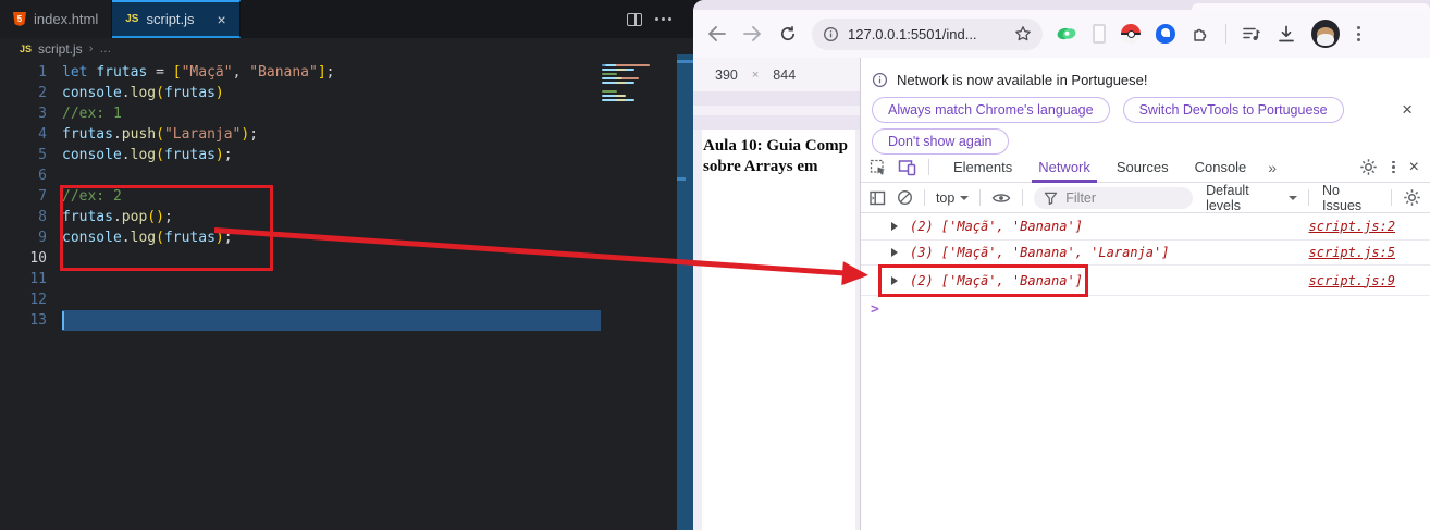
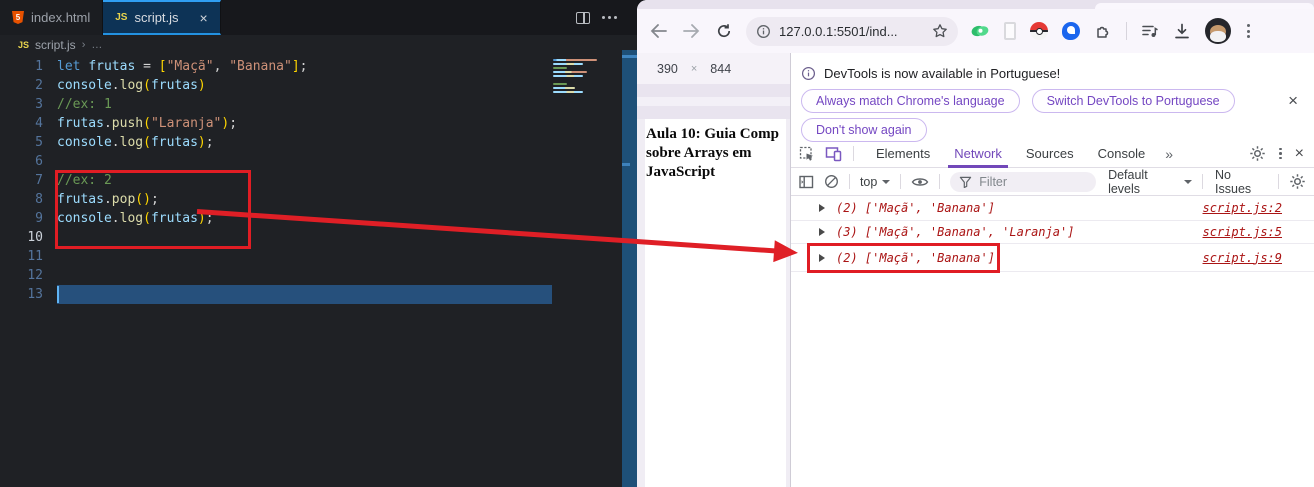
  5
  index.html
  JS
  script.js
  ×
  JS
  script.js
  ›
  …
  1
  2
  3
  4
  5
  6
  7
  8
  9
  10
  11
  12
  13
  let frutas = ["Maçã", "Banana"];
  console.log(frutas)
  //ex: 1
  frutas.push("Laranja");
  console.log(frutas);
  //ex: 2
  frutas.pop();
  console.log(frutas);
  127.0.0.1:5501/ind...
  390
  ×
  844
  Aula 10: Guia Comp
  sobre Arrays em
+ JavaScript
- Network is now available in Portuguese!
+ DevTools is now available in Portuguese!
  Always match Chrome's language
  Switch DevTools to Portuguese
  Don't show again
  ×
  Elements
  Network
  Sources
  Console
  »
  ×
  top
  Filter
  Default levels
  No Issues
  (2) ['Maçã', 'Banana']
  script.js:2
  (3) ['Maçã', 'Banana', 'Laranja']
  script.js:5
  (2) ['Maçã', 'Banana']
  script.js:9
- >
